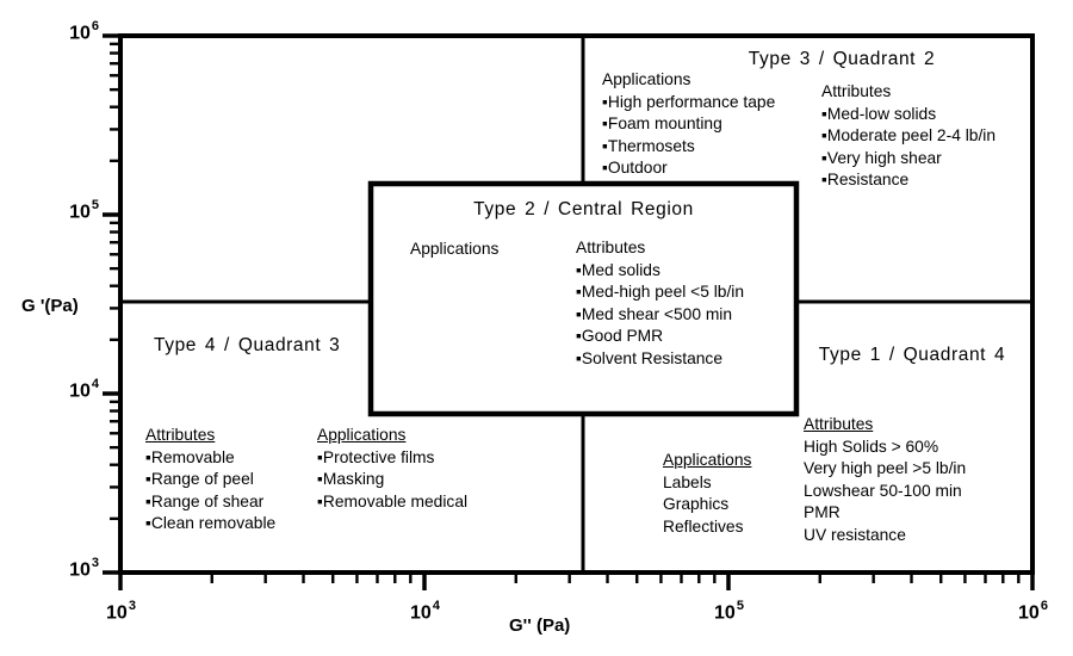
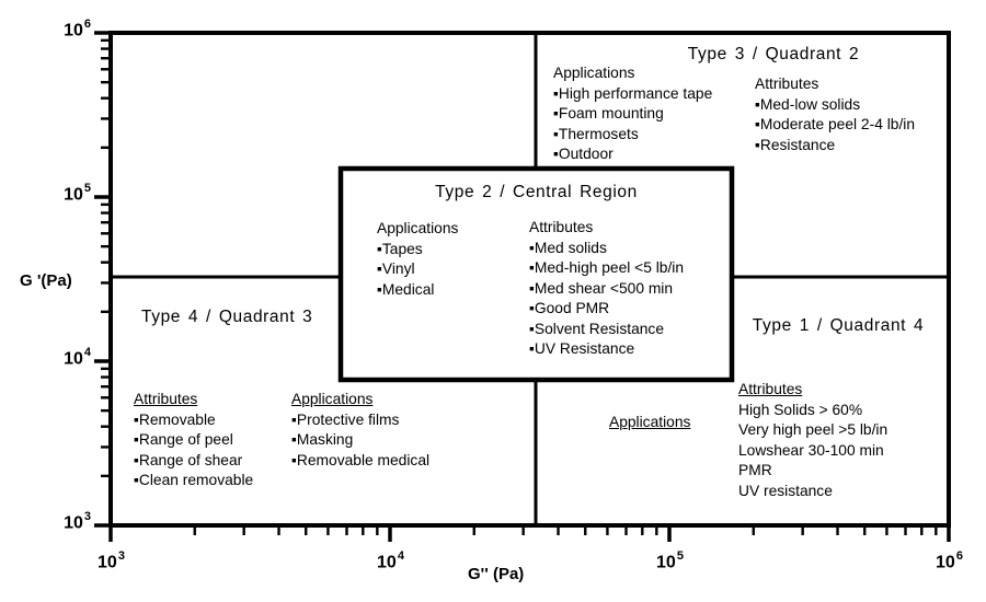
  G '(Pa)
  G'' (Pa)
  Type 3 / Quadrant 2
  Applications
  ▪High performance tape
  ▪Foam mounting
  ▪Thermosets
  ▪Outdoor
  Attributes
  ▪Med-low solids
  ▪Moderate peel 2-4 lb/in
- ▪Very high shear
  ▪Resistance
  Type 2 / Central Region
  Applications
+ ▪Tapes
+ ▪Vinyl
+ ▪Medical
  Attributes
  ▪Med solids
  ▪Med-high peel <5 lb/in
  ▪Med shear <500 min
  ▪Good PMR
  ▪Solvent Resistance
+ ▪UV Resistance
  Type 4 / Quadrant 3
  Attributes
  ▪Removable
  ▪Range of peel
  ▪Range of shear
  ▪Clean removable
  Applications
  ▪Protective films
  ▪Masking
  ▪Removable medical
  Type 1 / Quadrant 4
  Applications
- Labels
- Graphics
- Reflectives
  Attributes
  High Solids > 60%
  Very high peel >5 lb/in
- Lowshear 50-100 min
+ Lowshear 30-100 min
  PMR
  UV resistance
  103
  104
  105
  106
  103
  104
  105
  106
